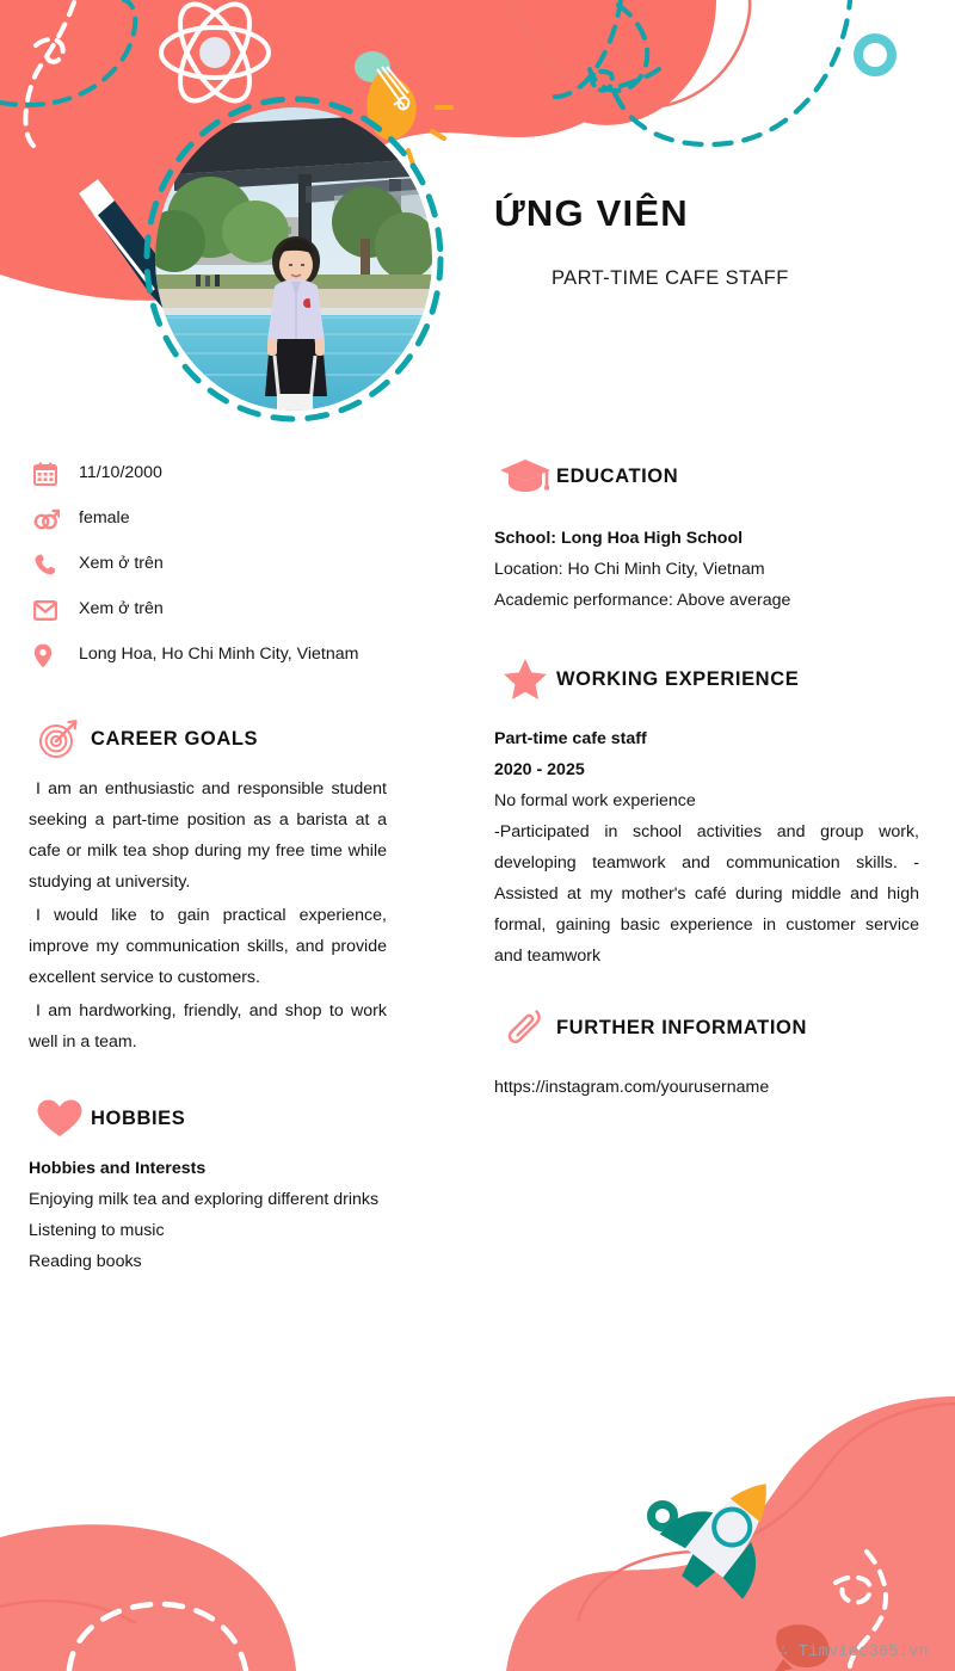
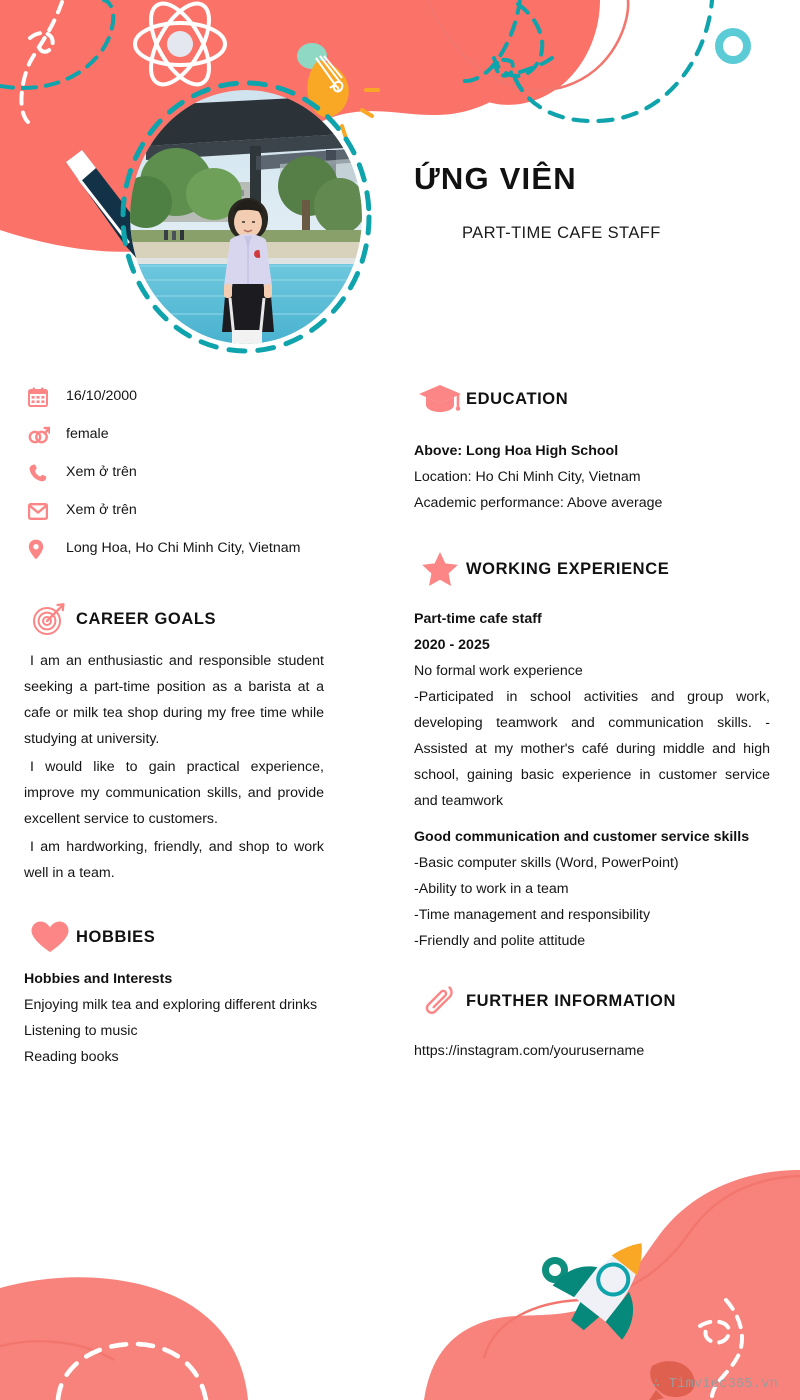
  ỨNG VIÊN
  PART-TIME CAFE STAFF
- 11/10/2000
+ 16/10/2000
  female
  Xem ở trên
  Xem ở trên
  Long Hoa, Ho Chi Minh City, Vietnam
  CAREER GOALS
  I am an enthusiastic and responsible student seeking a part-time position as a barista at a cafe or milk tea shop during my free time while studying at university.
  I would like to gain practical experience, improve my communication skills, and provide excellent service to customers.
  I am hardworking, friendly, and shop to work well in a team.
  HOBBIES
  Hobbies and Interests
  Enjoying milk tea and exploring different drinks
  Listening to music
  Reading books
  EDUCATION
- School: Long Hoa High School
+ Above: Long Hoa High School
  Location: Ho Chi Minh City, Vietnam
  Academic performance: Above average
  WORKING EXPERIENCE
  Part-time cafe staff
  2020 - 2025
  No formal work experience
- -Participated in school activities and group work, developing teamwork and communication skills. -Assisted at my mother's café during middle and high formal, gaining basic experience in customer service and teamwork
+ -Participated in school activities and group work, developing teamwork and communication skills. -Assisted at my mother's café during middle and high school, gaining basic experience in customer service and teamwork
+ Good communication and customer service skills
+ -Basic computer skills (Word, PowerPoint)
+ -Ability to work in a team
+ -Time management and responsibility
+ -Friendly and polite attitude
  FURTHER INFORMATION
  https://instagram.com/yourusername
  ∴ Timviec365.vn
